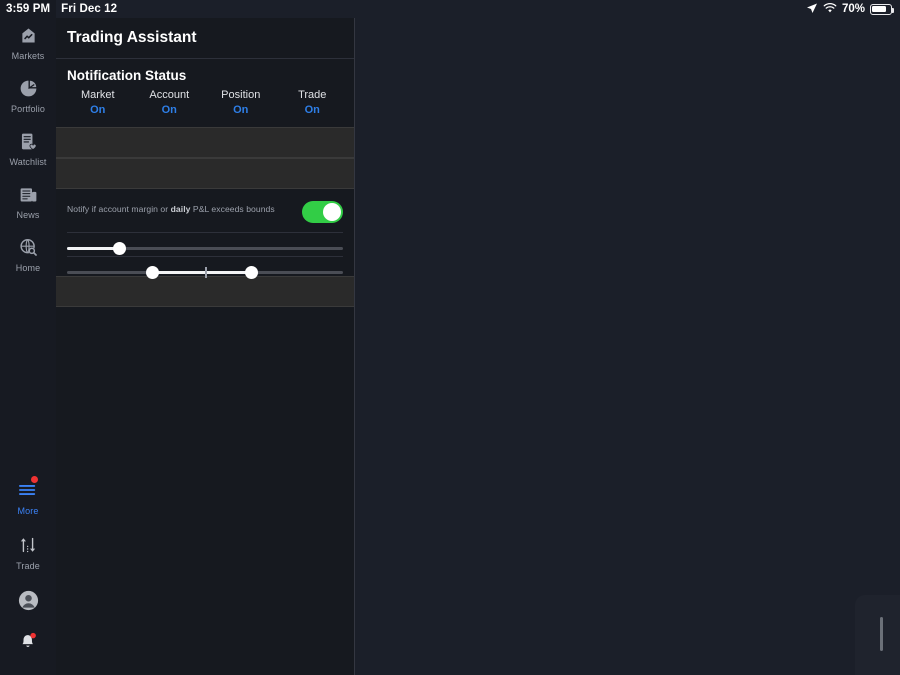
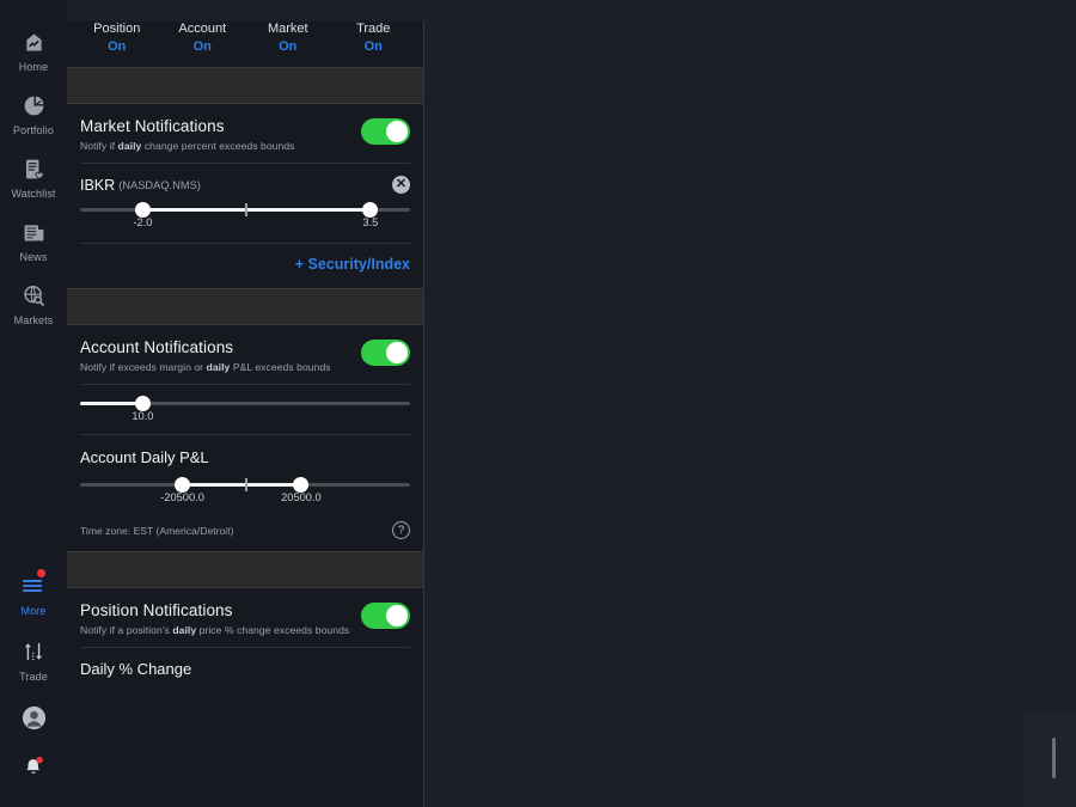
- 3:59 PM
- Fri Dec 12
- 70%
- Markets
+ Home
  Portfolio
  Watchlist
  News
- Home
+ Markets
  More
  Trade
- Trading Assistant
- Notification Status
- Market
+ Position
  On
  Account
  On
- Position
+ Market
  On
  Trade
  On
+ Market Notifications
+ Notify if daily change percent exceeds bounds
+ IBKR
+ (NASDAQ.NMS)
+ ✕
+ -2.0
+ 3.5
+ + Security/Index
+ Account Notifications
- Notify if account margin or daily P&L exceeds bounds
+ Notify if exceeds margin or daily P&L exceeds bounds
+ 10.0
+ Account Daily P&L
+ -20500.0
+ 20500.0
+ Time zone: EST (America/Detroit)
+ ?
+ Position Notifications
+ Notify if a position's daily price % change exceeds bounds
+ Daily % Change
